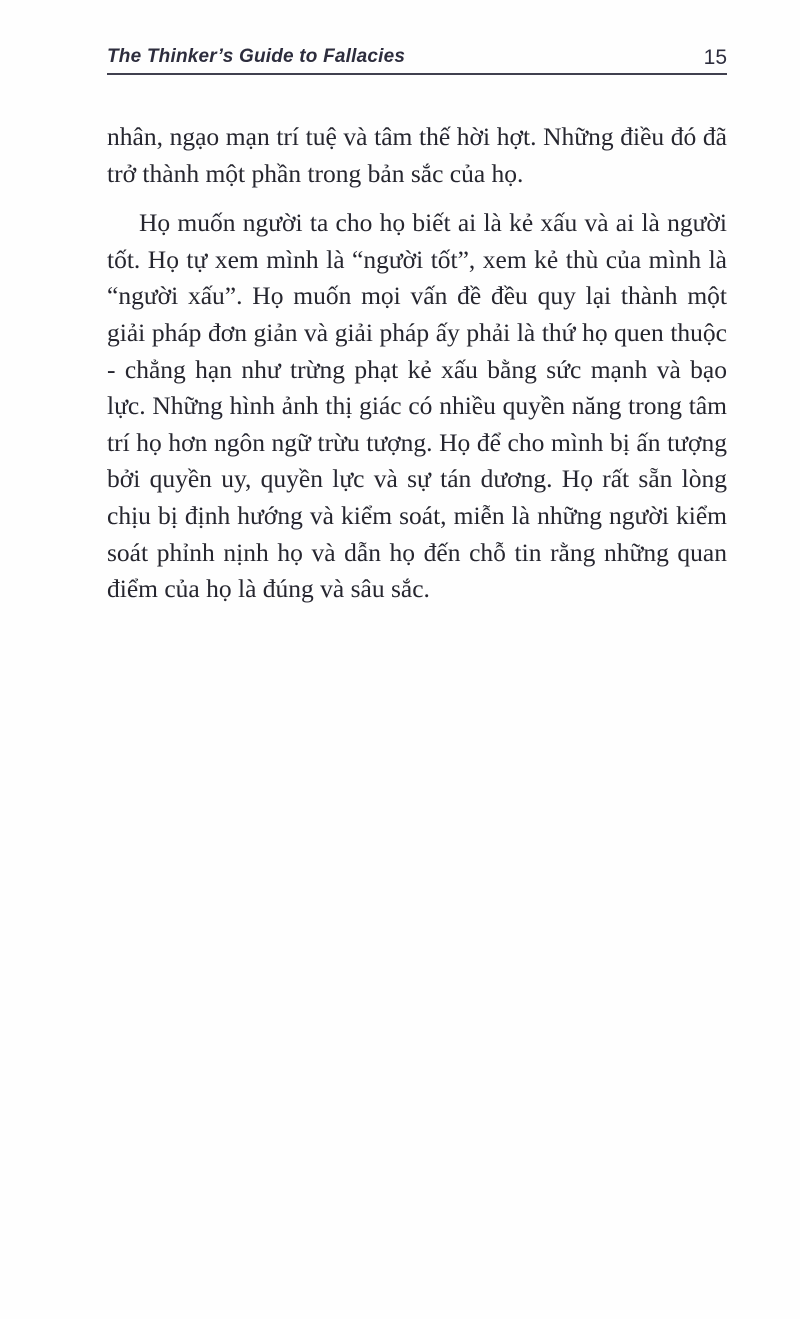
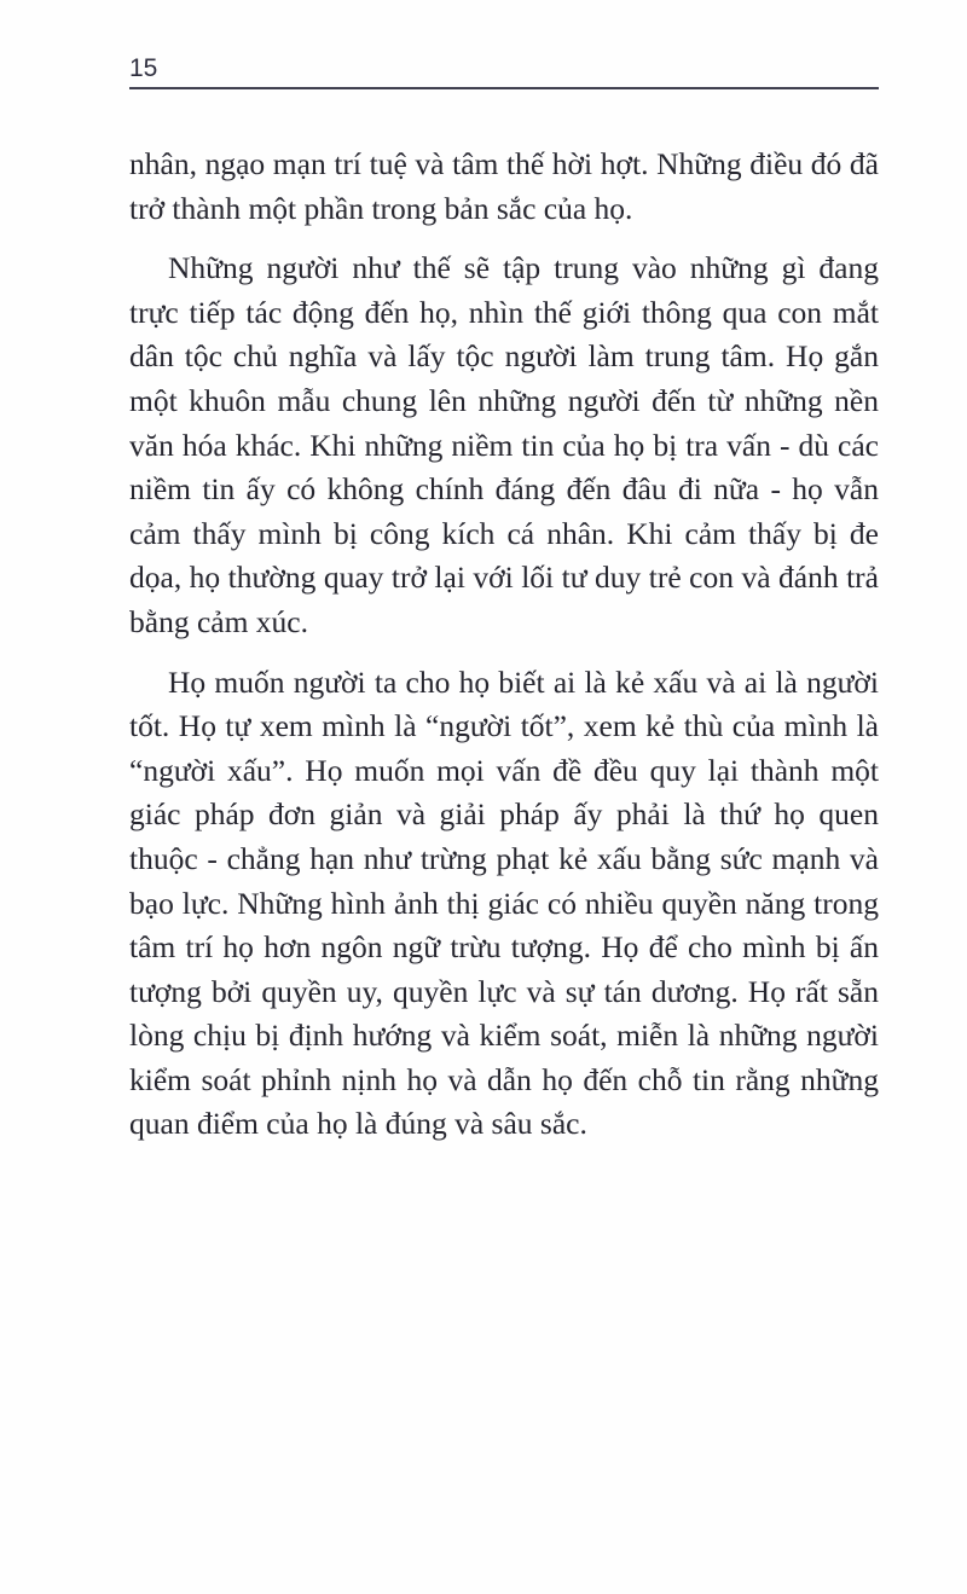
- The Thinker’s Guide to Fallacies
  15
  nhân, ngạo mạn trí tuệ và tâm thế hời hợt. Những điều đó đã trở thành một phần trong bản sắc của họ.
+ Những người như thế sẽ tập trung vào những gì đang trực tiếp tác động đến họ, nhìn thế giới thông qua con mắt dân tộc chủ nghĩa và lấy tộc người làm trung tâm. Họ gắn một khuôn mẫu chung lên những người đến từ những nền văn hóa khác. Khi những niềm tin của họ bị tra vấn - dù các niềm tin ấy có không chính đáng đến đâu đi nữa - họ vẫn cảm thấy mình bị công kích cá nhân. Khi cảm thấy bị đe dọa, họ thường quay trở lại với lối tư duy trẻ con và đánh trả bằng cảm xúc.
- Họ muốn người ta cho họ biết ai là kẻ xấu và ai là người tốt. Họ tự xem mình là “người tốt”, xem kẻ thù của mình là “người xấu”. Họ muốn mọi vấn đề đều quy lại thành một giải pháp đơn giản và giải pháp ấy phải là thứ họ quen thuộc - chẳng hạn như trừng phạt kẻ xấu bằng sức mạnh và bạo lực. Những hình ảnh thị giác có nhiều quyền năng trong tâm trí họ hơn ngôn ngữ trừu tượng. Họ để cho mình bị ấn tượng bởi quyền uy, quyền lực và sự tán dương. Họ rất sẵn lòng chịu bị định hướng và kiểm soát, miễn là những người kiểm soát phỉnh nịnh họ và dẫn họ đến chỗ tin rằng những quan điểm của họ là đúng và sâu sắc.
+ Họ muốn người ta cho họ biết ai là kẻ xấu và ai là người tốt. Họ tự xem mình là “người tốt”, xem kẻ thù của mình là “người xấu”. Họ muốn mọi vấn đề đều quy lại thành một giác pháp đơn giản và giải pháp ấy phải là thứ họ quen thuộc - chẳng hạn như trừng phạt kẻ xấu bằng sức mạnh và bạo lực. Những hình ảnh thị giác có nhiều quyền năng trong tâm trí họ hơn ngôn ngữ trừu tượng. Họ để cho mình bị ấn tượng bởi quyền uy, quyền lực và sự tán dương. Họ rất sẵn lòng chịu bị định hướng và kiểm soát, miễn là những người kiểm soát phỉnh nịnh họ và dẫn họ đến chỗ tin rằng những quan điểm của họ là đúng và sâu sắc.
